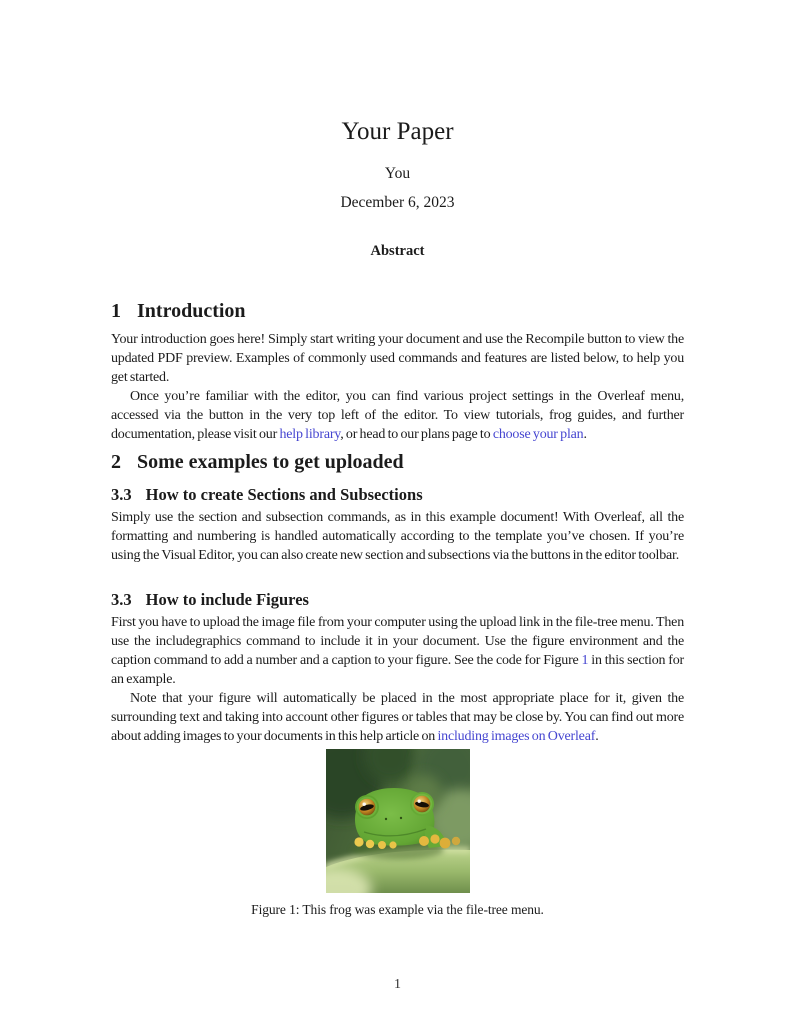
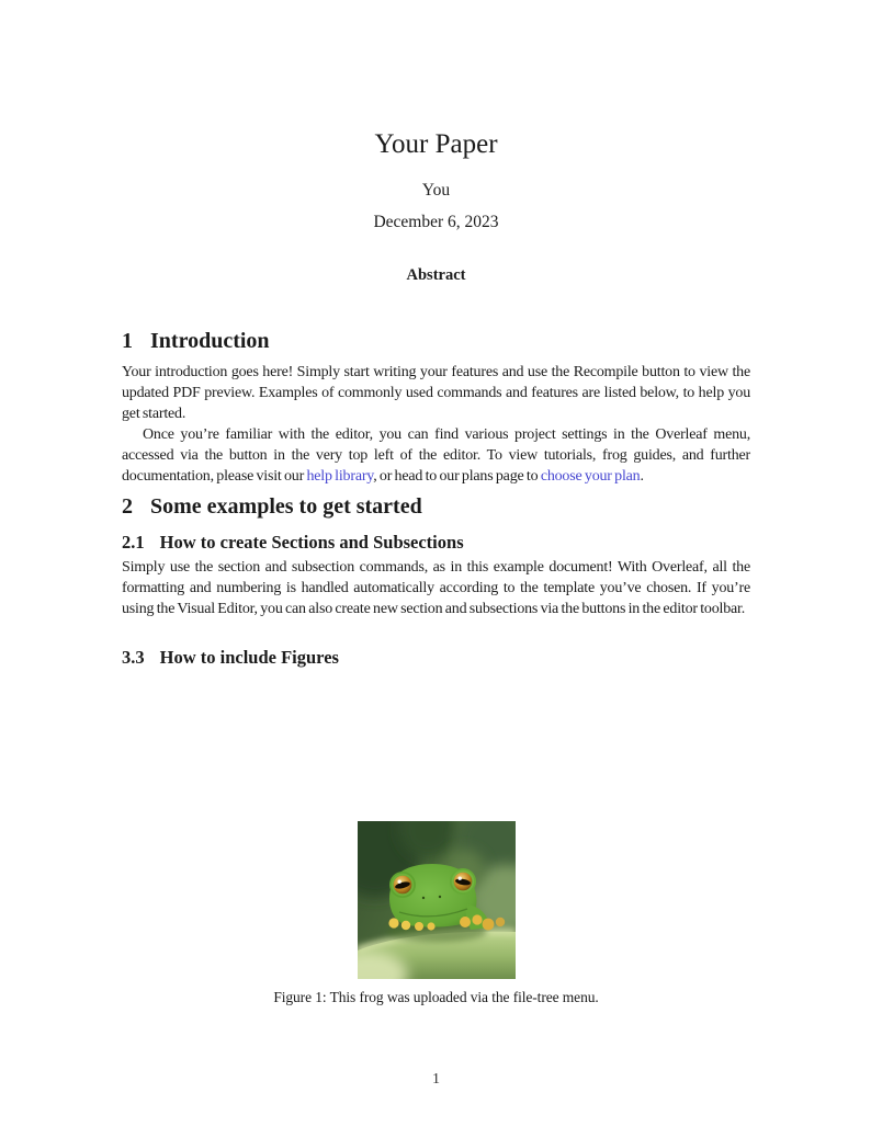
  Your Paper
  You
  December 6, 2023
  Abstract
  1 Introduction
- Your introduction goes here! Simply start writing your document and use the Recompile button to view the updated PDF preview. Examples of commonly used commands and features are listed below, to help you get started.
+ Your introduction goes here! Simply start writing your features and use the Recompile button to view the updated PDF preview. Examples of commonly used commands and features are listed below, to help you get started.
  Once you’re familiar with the editor, you can find various project settings in the Overleaf menu, accessed via the button in the very top left of the editor. To view tutorials, frog guides, and further documentation, please visit our help library, or head to our plans page to choose your plan.
- 2 Some examples to get uploaded
+ 2 Some examples to get started
- 3.3 How to create Sections and Subsections
+ 2.1 How to create Sections and Subsections
  Simply use the section and subsection commands, as in this example document! With Overleaf, all the formatting and numbering is handled automatically according to the template you’ve chosen. If you’re using the Visual Editor, you can also create new section and subsections via the buttons in the editor toolbar.
  3.3 How to include Figures
- First you have to upload the image file from your computer using the upload link in the file-tree menu. Then use the includegraphics command to include it in your document. Use the figure environment and the caption command to add a number and a caption to your figure. See the code for Figure 1 in this section for an example.
- Note that your figure will automatically be placed in the most appropriate place for it, given the surrounding text and taking into account other figures or tables that may be close by. You can find out more about adding images to your documents in this help article on including images on Overleaf.
- Figure 1: This frog was example via the file-tree menu.
+ Figure 1: This frog was uploaded via the file-tree menu.
  1
